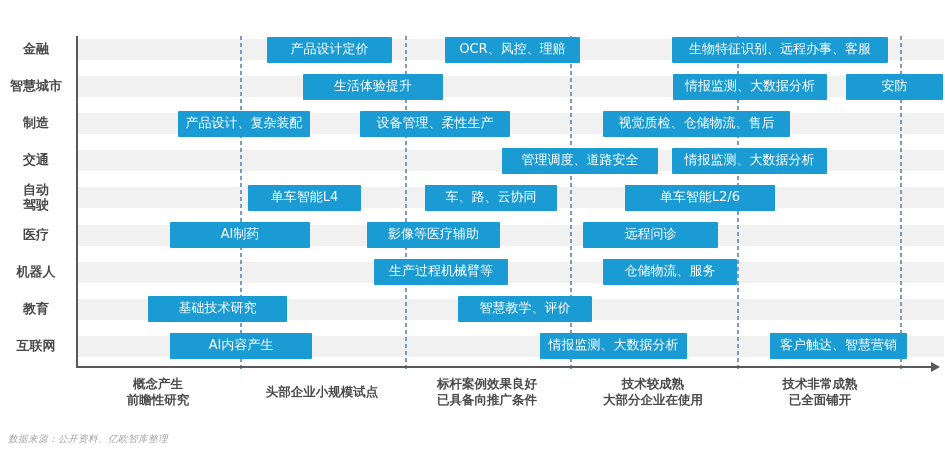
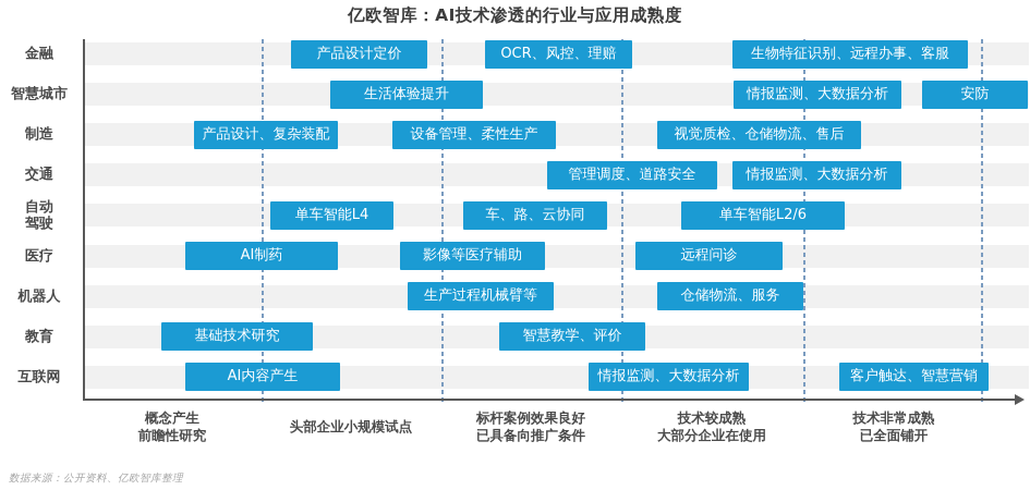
+ 亿欧智库：AI技术渗透的行业与应用成熟度
  产品设计定价
  OCR、风控、理赔
  生物特征识别、远程办事、客服
  生活体验提升
  情报监测、大数据分析
  安防
  产品设计、复杂装配
  设备管理、柔性生产
  视觉质检、仓储物流、售后
  管理调度、道路安全
  情报监测、大数据分析
  单车智能L4
  车、路、云协同
  单车智能L2/6
  AI制药
  影像等医疗辅助
  远程问诊
  生产过程机械臂等
  仓储物流、服务
  基础技术研究
  智慧教学、评价
  AI内容产生
  情报监测、大数据分析
  客户触达、智慧营销
  金融
  智慧城市
  制造
  交通
  自动
  驾驶
  医疗
  机器人
  教育
  互联网
  概念产生
  前瞻性研究
  头部企业小规模试点
  标杆案例效果良好
  已具备向推广条件
  技术较成熟
  大部分企业在使用
  技术非常成熟
  已全面铺开
  数据来源：公开资料、亿欧智库整理
